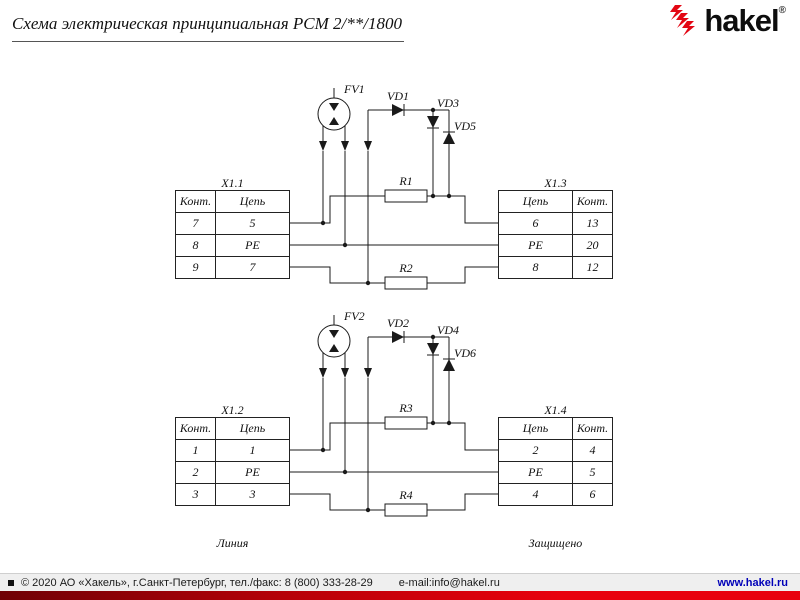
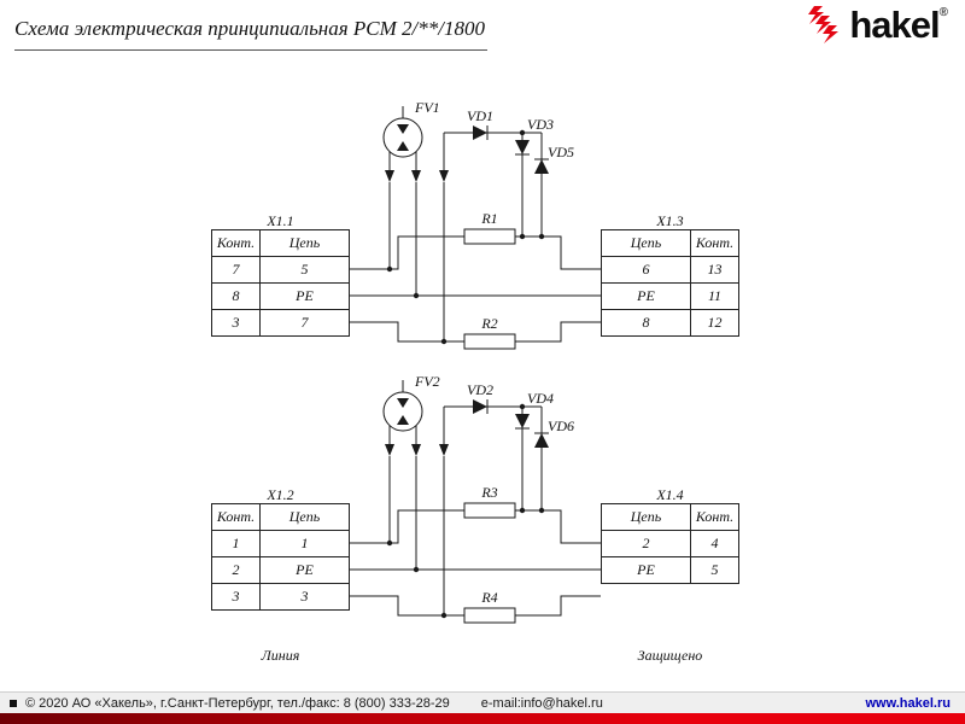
  Схема электрическая принципиальная РСМ 2/**/1800
  hakel
  ®
  FV1
  VD1
  VD3
  VD5
  R1
  R2
  FV2
  VD2
  VD4
  VD6
  R3
  R4
  X1.1
  Конт.	Цепь
  7	5
  8	PE
- 9	7
+ 3	7
  X1.3
  Цепь	Конт.
  6	13
- PE	20
+ PE	11
  8	12
  X1.2
  Конт.	Цепь
  1	1
  2	PE
  3	3
  X1.4
  Цепь	Конт.
  2	4
  PE	5
- 4	6
  Линия
  Защищено
  © 2020 АО «Хакель», г.Санкт-Петербург, тел./факс: 8 (800) 333-28-29
  e-mail:info@hakel.ru
  www.hakel.ru
